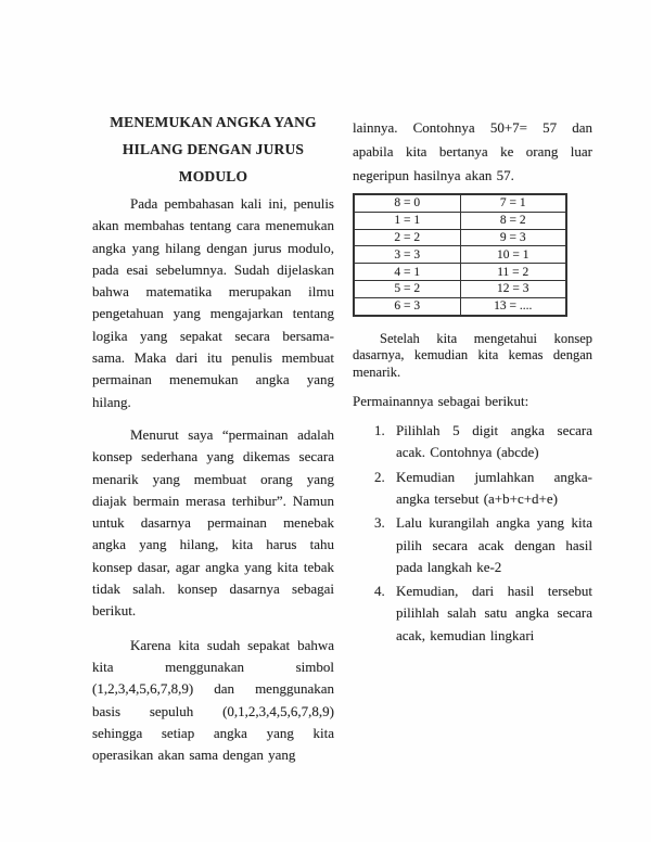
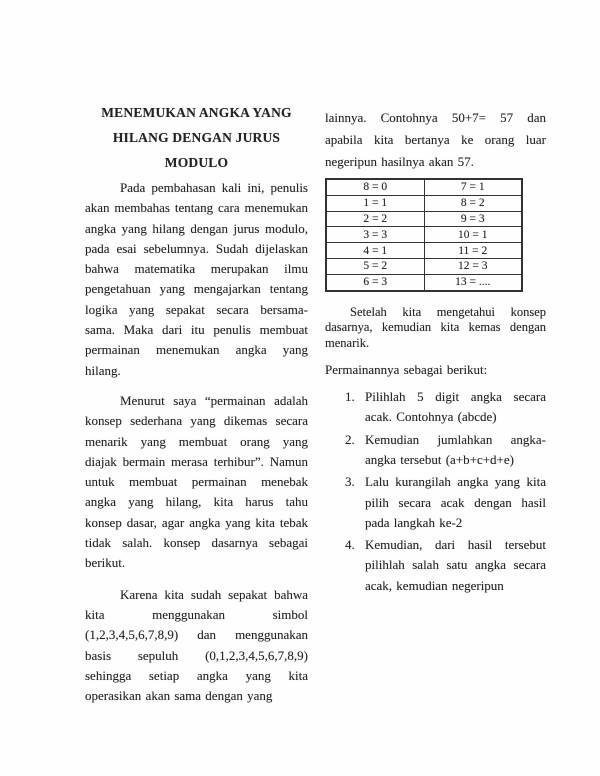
  MENEMUKAN ANGKA YANG
  HILANG DENGAN JURUS
  MODULO
  Pada pembahasan kali ini, penulis akan membahas tentang cara menemukan angka yang hilang dengan jurus modulo, pada esai sebelumnya. Sudah dijelaskan bahwa matematika merupakan ilmu pengetahuan yang mengajarkan tentang logika yang sepakat secara bersama-sama. Maka dari itu penulis membuat permainan menemukan angka yang hilang.
- Menurut saya “permainan adalah konsep sederhana yang dikemas secara menarik yang membuat orang yang diajak bermain merasa terhibur”. Namun untuk dasarnya permainan menebak angka yang hilang, kita harus tahu konsep dasar, agar angka yang kita tebak tidak salah. konsep dasarnya sebagai berikut.
+ Menurut saya “permainan adalah konsep sederhana yang dikemas secara menarik yang membuat orang yang diajak bermain merasa terhibur”. Namun untuk membuat permainan menebak angka yang hilang, kita harus tahu konsep dasar, agar angka yang kita tebak tidak salah. konsep dasarnya sebagai berikut.
  Karena kita sudah sepakat bahwa kita menggunakan simbol (1,2,3,4,5,6,7,8,9) dan menggunakan basis sepuluh (0,1,2,3,4,5,6,7,8,9) sehingga setiap angka yang kita operasikan akan sama dengan yang
  lainnya. Contohnya 50+7= 57 dan apabila kita bertanya ke orang luar negeripun hasilnya akan 57.
  8 = 0	7 = 1
  1 = 1	8 = 2
  2 = 2	9 = 3
  3 = 3	10 = 1
  4 = 1	11 = 2
  5 = 2	12 = 3
  6 = 3	13 = ....
  Setelah kita mengetahui konsep dasarnya, kemudian kita kemas dengan menarik.
  Permainannya sebagai berikut:
  1.
  Pilihlah 5 digit angka secara acak. Contohnya (abcde)
  2.
  Kemudian jumlahkan angka-angka tersebut (a+b+c+d+e)
  3.
  Lalu kurangilah angka yang kita pilih secara acak dengan hasil pada langkah ke-2
  4.
- Kemudian, dari hasil tersebut pilihlah salah satu angka secara acak, kemudian lingkari
+ Kemudian, dari hasil tersebut pilihlah salah satu angka secara acak, kemudian negeripun
